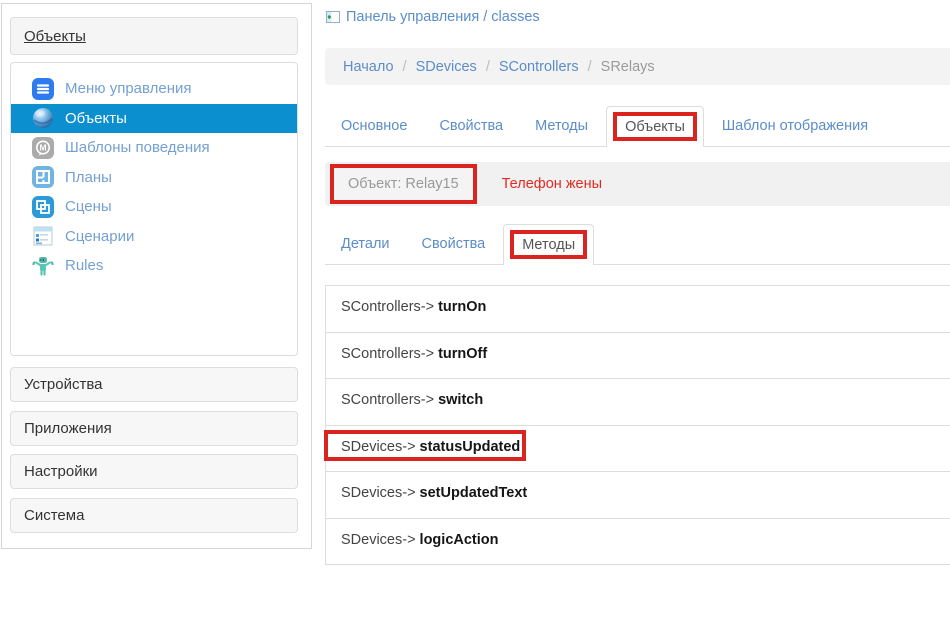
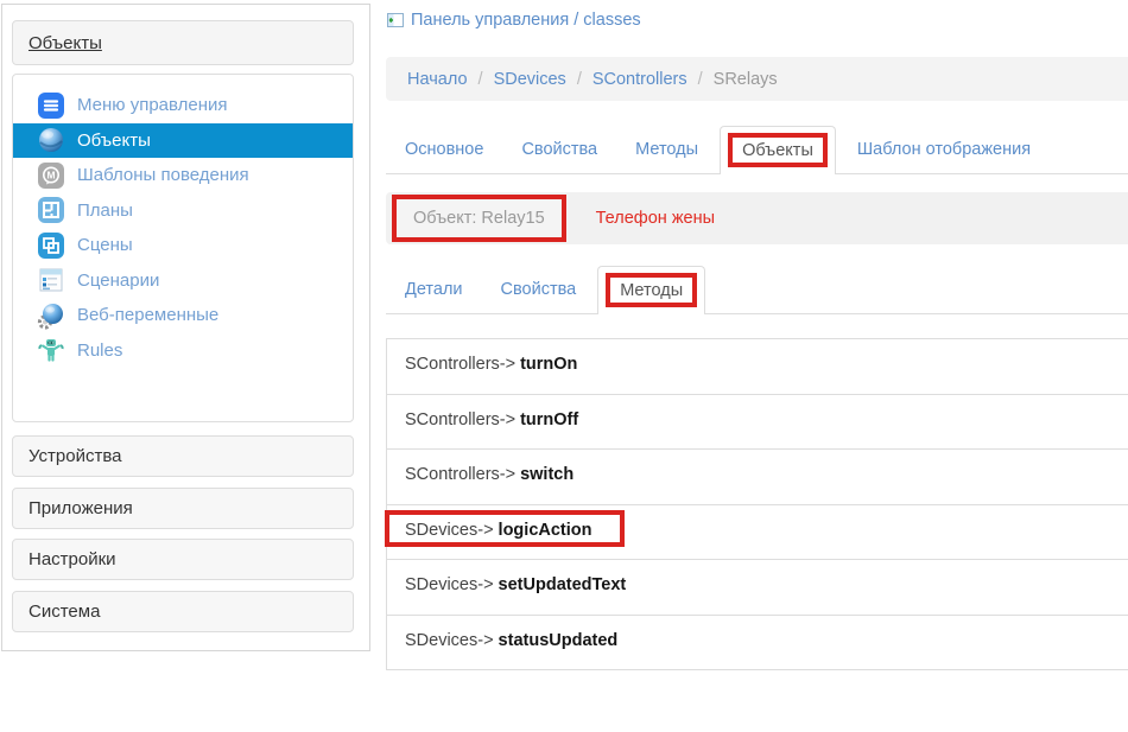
  Объекты
  Меню управления
  Объекты
  M
  Шаблоны поведения
  Планы
  Сцены
  Сценарии
+ Веб-переменные
  Rules
  Устройства
  Приложения
  Настройки
  Система
  Панель управления / classes
  Начало
  /
  SDevices
  /
  SControllers
  /
  SRelays
  Основное
  Свойства
  Методы
  Объекты
  Шаблон отображения
  Объект: Relay15
  Телефон жены
  Детали
  Свойства
  Методы
  SControllers-> turnOn
  SControllers-> turnOff
  SControllers-> switch
- SDevices-> statusUpdated
+ SDevices-> logicAction
  SDevices-> setUpdatedText
- SDevices-> logicAction
+ SDevices-> statusUpdated
